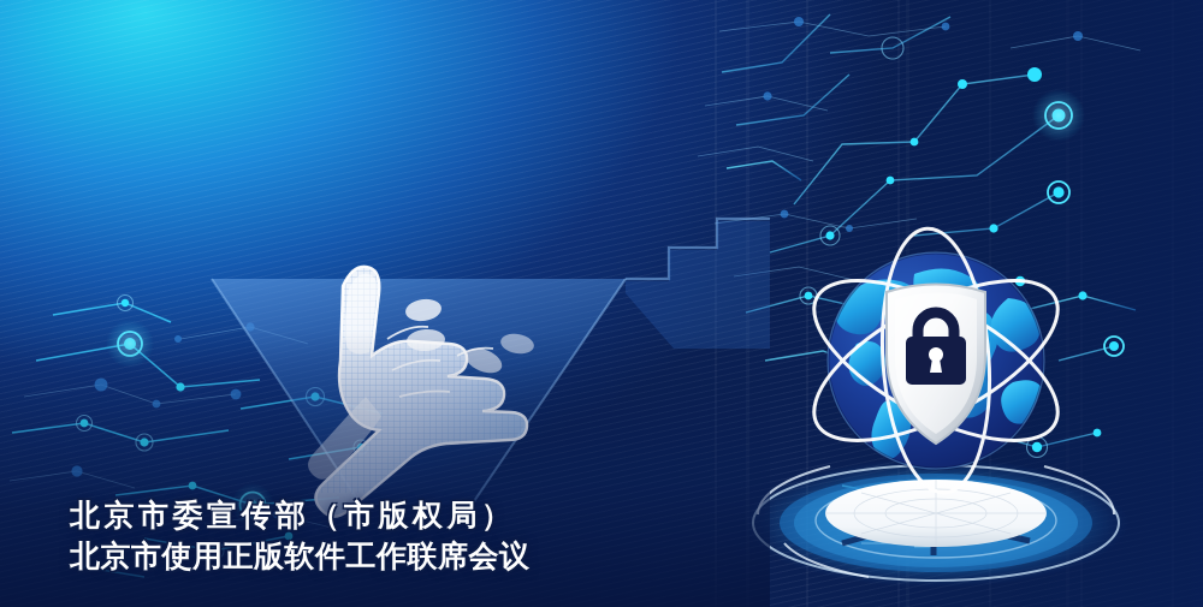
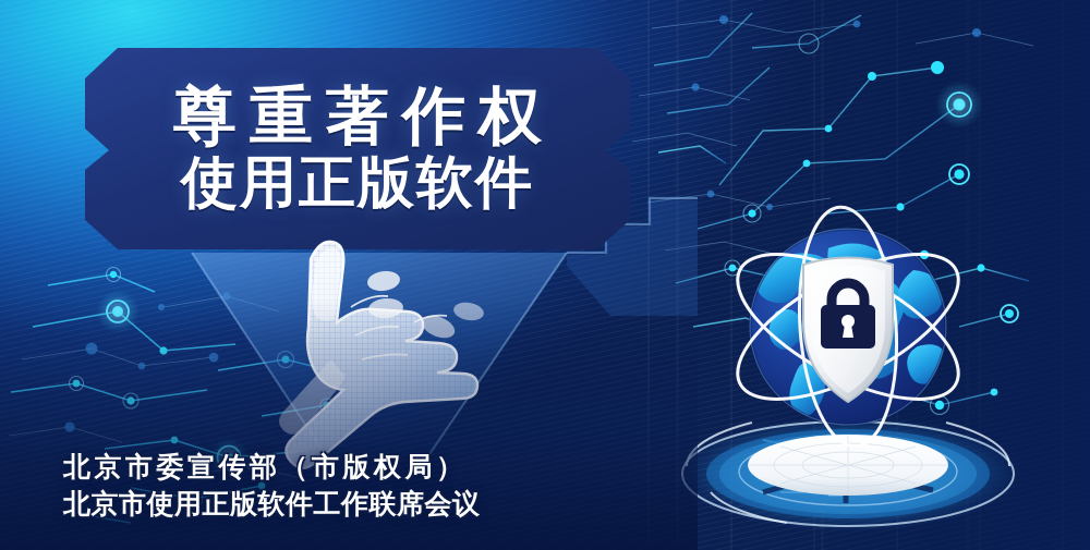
+ 尊重著作权
+ 使用正版软件
  北京市委宣传部（市版权局）
  北京市使用正版软件工作联席会议
